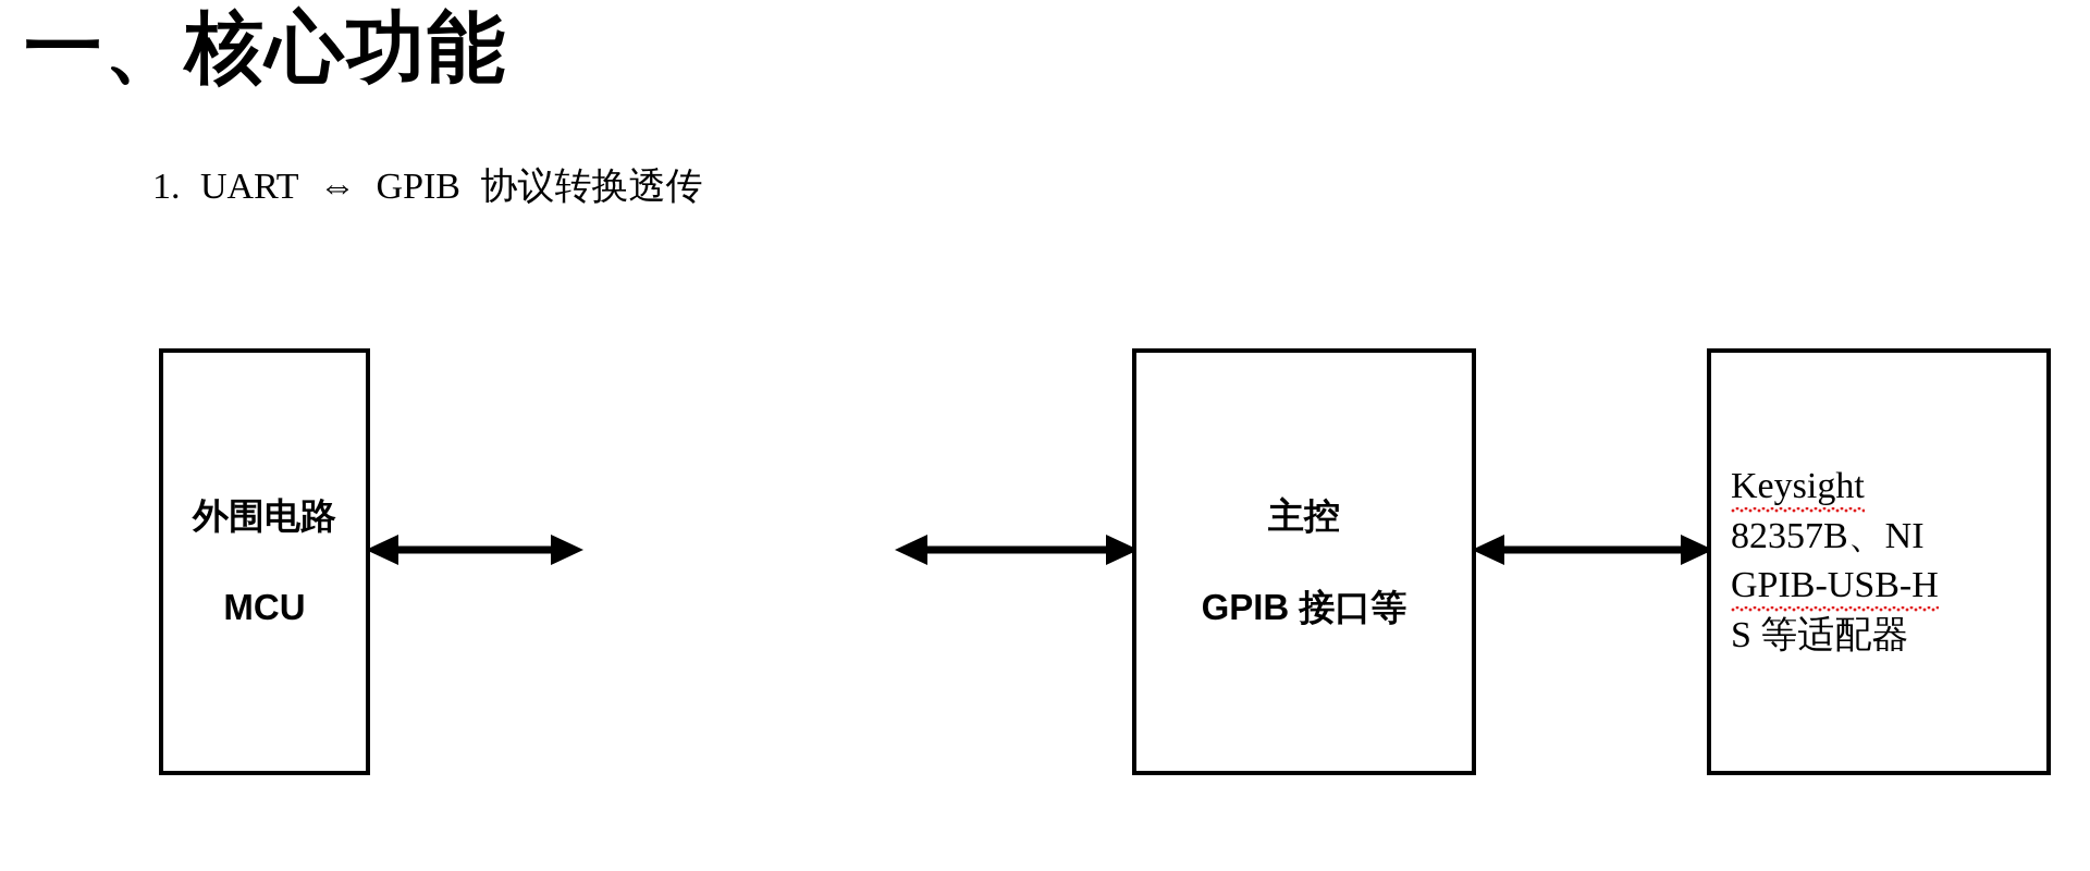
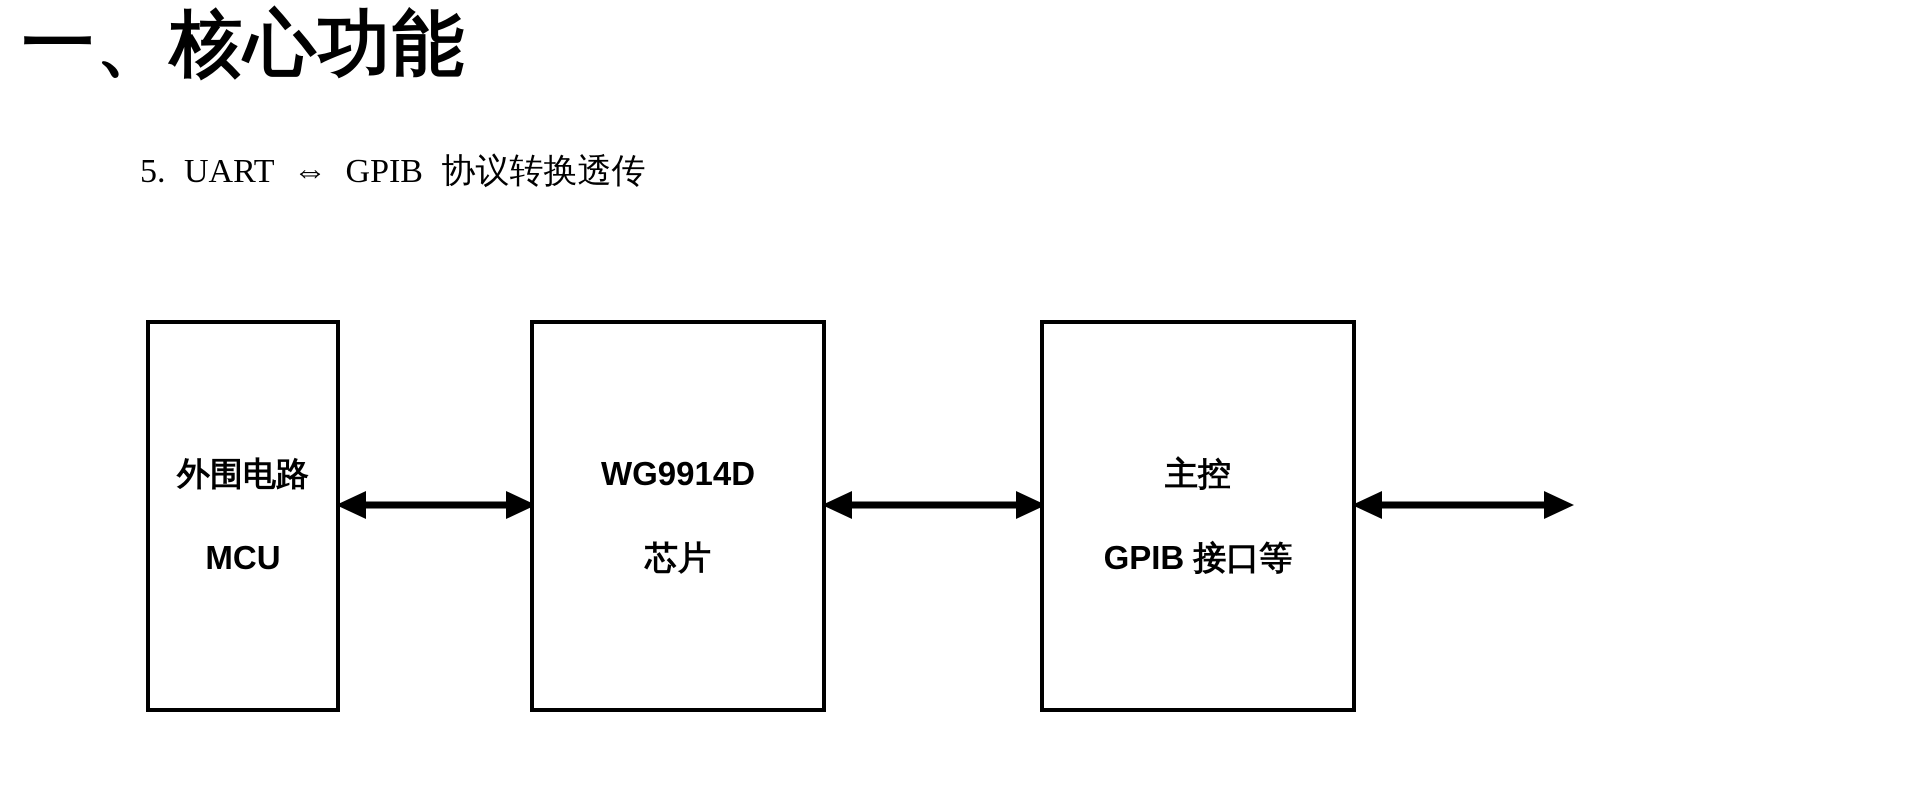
  一、核心功能
- 1. UART ⇔ GPIB 协议转换透传
+ 5. UART ⇔ GPIB 协议转换透传
  外围电路
  MCU
+ WG9914D
+ 芯片
  主控
  GPIB 接口等
- Keysight
- 82357B、NI
- GPIB-USB-H
- S 等适配器
